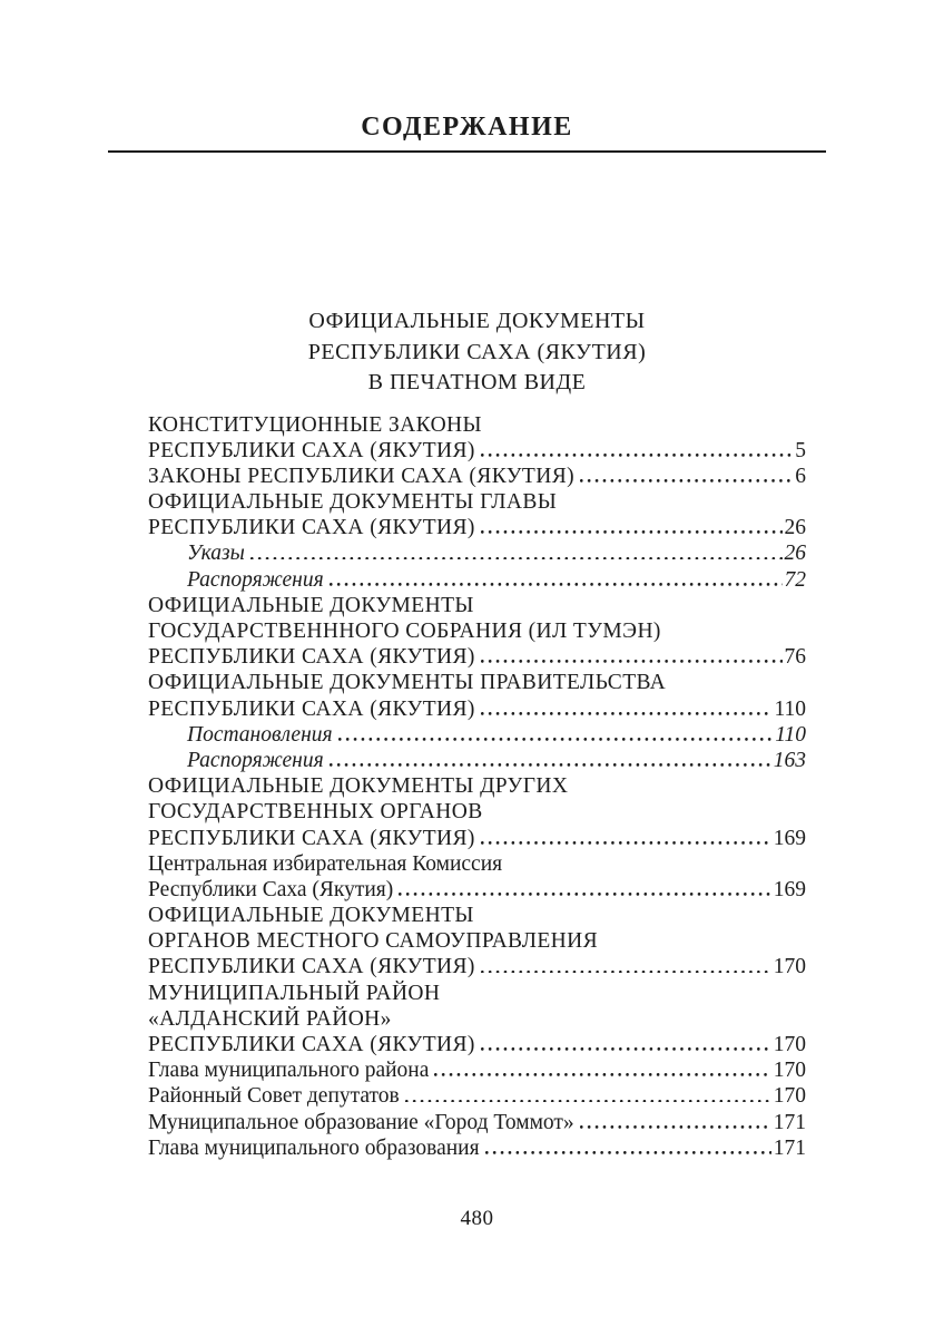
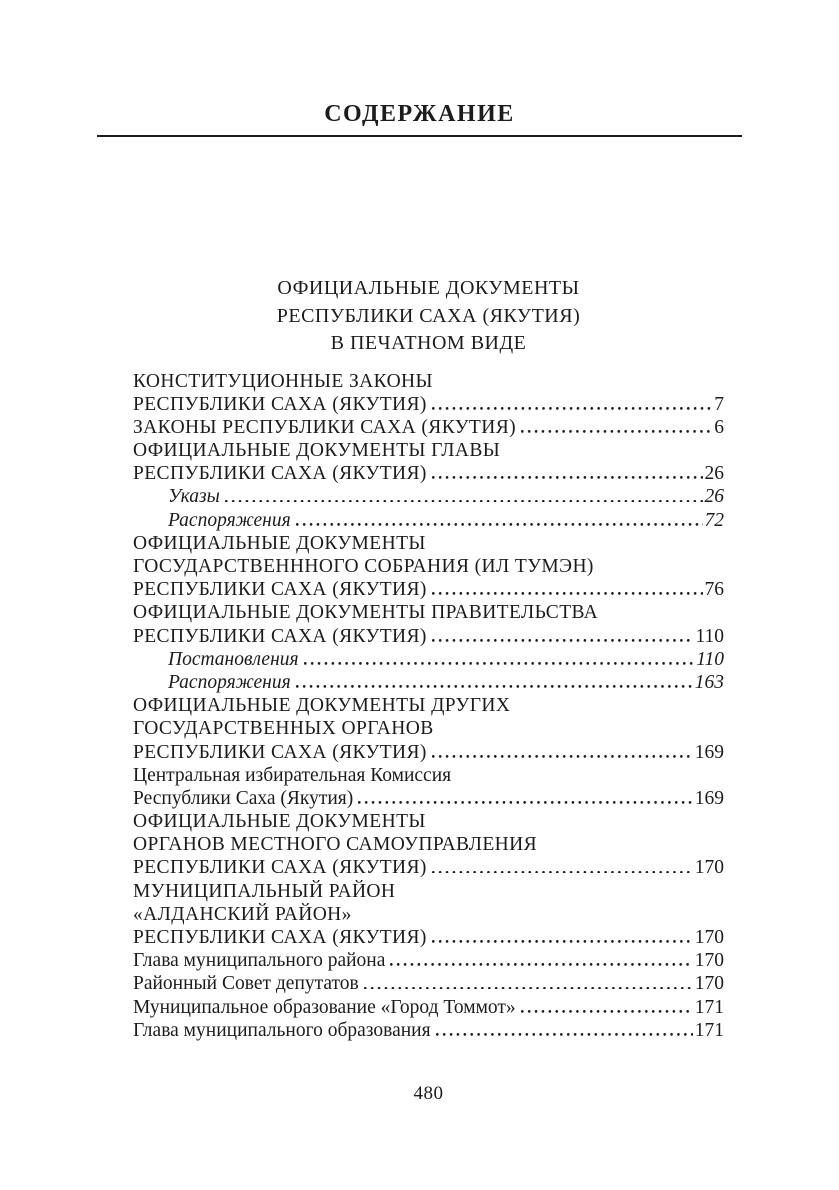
  СОДЕРЖАНИЕ
  ОФИЦИАЛЬНЫЕ ДОКУМЕНТЫ
  РЕСПУБЛИКИ САХА (ЯКУТИЯ)
  В ПЕЧАТНОМ ВИДЕ
  КОНСТИТУЦИОННЫЕ ЗАКОНЫ
  РЕСПУБЛИКИ САХА (ЯКУТИЯ)
- 5
+ 7
  ЗАКОНЫ РЕСПУБЛИКИ САХА (ЯКУТИЯ)
  6
  ОФИЦИАЛЬНЫЕ ДОКУМЕНТЫ ГЛАВЫ
  РЕСПУБЛИКИ САХА (ЯКУТИЯ)
  26
  Указы
  26
  Распоряжения
  72
  ОФИЦИАЛЬНЫЕ ДОКУМЕНТЫ
  ГОСУДАРСТВЕНННОГО СОБРАНИЯ (ИЛ ТУМЭН)
  РЕСПУБЛИКИ САХА (ЯКУТИЯ)
  76
  ОФИЦИАЛЬНЫЕ ДОКУМЕНТЫ ПРАВИТЕЛЬСТВА
  РЕСПУБЛИКИ САХА (ЯКУТИЯ)
  110
  Постановления
  110
  Распоряжения
  163
  ОФИЦИАЛЬНЫЕ ДОКУМЕНТЫ ДРУГИХ
  ГОСУДАРСТВЕННЫХ ОРГАНОВ
  РЕСПУБЛИКИ САХА (ЯКУТИЯ)
  169
  Центральная избирательная Комиссия
  Республики Саха (Якутия)
  169
  ОФИЦИАЛЬНЫЕ ДОКУМЕНТЫ
  ОРГАНОВ МЕСТНОГО САМОУПРАВЛЕНИЯ
  РЕСПУБЛИКИ САХА (ЯКУТИЯ)
  170
  МУНИЦИПАЛЬНЫЙ РАЙОН
  «АЛДАНСКИЙ РАЙОН»
  РЕСПУБЛИКИ САХА (ЯКУТИЯ)
  170
  Глава муниципального района
  170
  Районный Совет депутатов
  170
  Муниципальное образование «Город Томмот»
  171
  Глава муниципального образования
  171
  480
